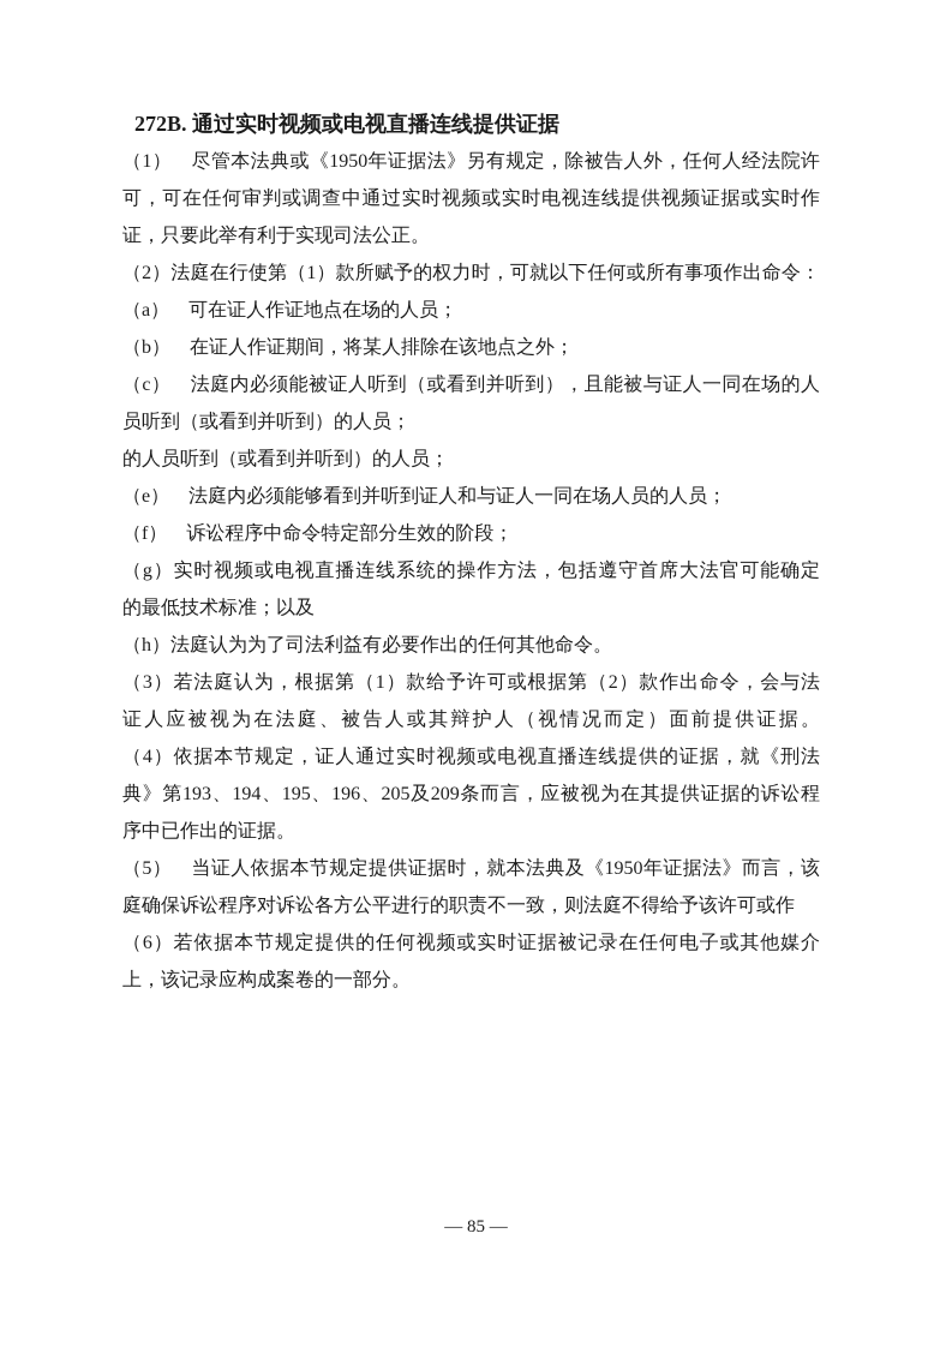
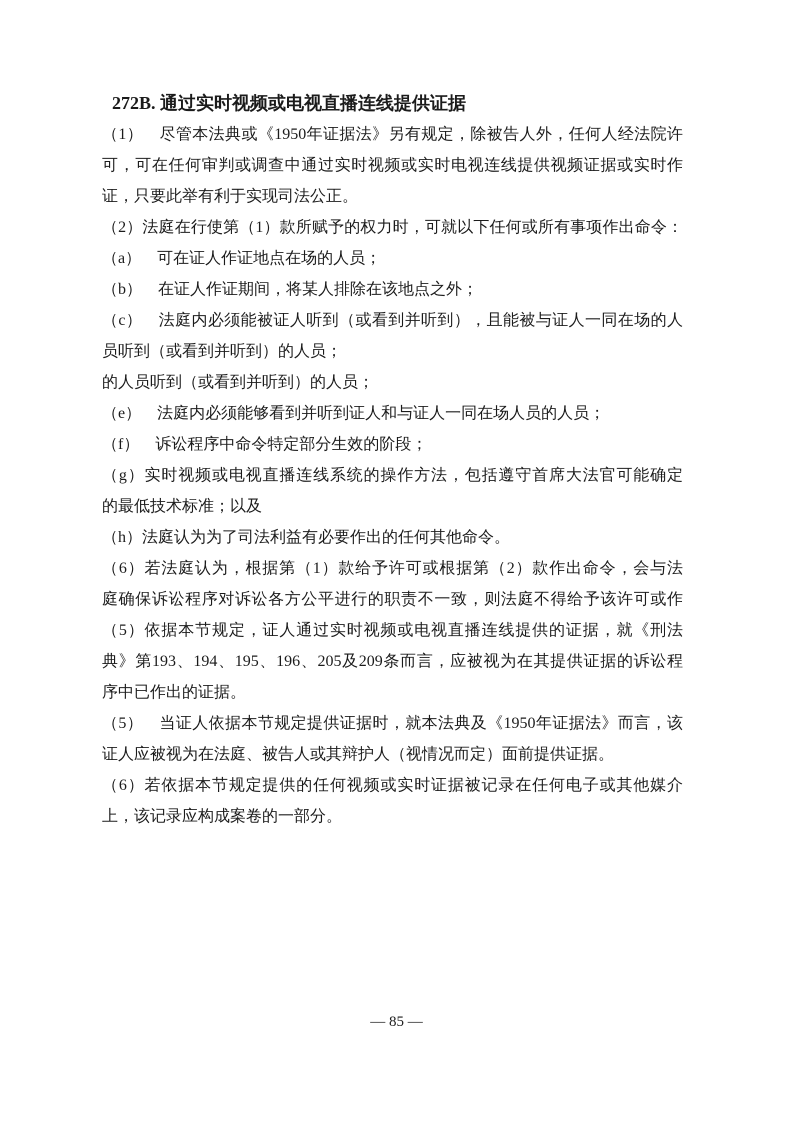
  272B. 通过实时视频或电视直播连线提供证据
  （1） 尽管本法典或《1950年证据法》另有规定，除被告人外，任何人经法院许
  可，可在任何审判或调查中通过实时视频或实时电视连线提供视频证据或实时作
  证，只要此举有利于实现司法公正。
  （2）法庭在行使第（1）款所赋予的权力时，可就以下任何或所有事项作出命令：
  （a） 可在证人作证地点在场的人员；
  （b） 在证人作证期间，将某人排除在该地点之外；
  （c） 法庭内必须能被证人听到（或看到并听到），且能被与证人一同在场的人
  员听到（或看到并听到）的人员；
  的人员听到（或看到并听到）的人员；
  （e） 法庭内必须能够看到并听到证人和与证人一同在场人员的人员；
  （f） 诉讼程序中命令特定部分生效的阶段；
  （g）实时视频或电视直播连线系统的操作方法，包括遵守首席大法官可能确定
  的最低技术标准；以及
  （h）法庭认为为了司法利益有必要作出的任何其他命令。
- （3）若法庭认为，根据第（1）款给予许可或根据第（2）款作出命令，会与法
+ （6）若法庭认为，根据第（1）款给予许可或根据第（2）款作出命令，会与法
- 证人应被视为在法庭、被告人或其辩护人（视情况而定）面前提供证据。
+ 庭确保诉讼程序对诉讼各方公平进行的职责不一致，则法庭不得给予该许可或作
- （4）依据本节规定，证人通过实时视频或电视直播连线提供的证据，就《刑法
+ （5）依据本节规定，证人通过实时视频或电视直播连线提供的证据，就《刑法
  典》第193、194、195、196、205及209条而言，应被视为在其提供证据的诉讼程
  序中已作出的证据。
  （5） 当证人依据本节规定提供证据时，就本法典及《1950年证据法》而言，该
- 庭确保诉讼程序对诉讼各方公平进行的职责不一致，则法庭不得给予该许可或作
+ 证人应被视为在法庭、被告人或其辩护人（视情况而定）面前提供证据。
  （6）若依据本节规定提供的任何视频或实时证据被记录在任何电子或其他媒介
  上，该记录应构成案卷的一部分。
  — 85 —
